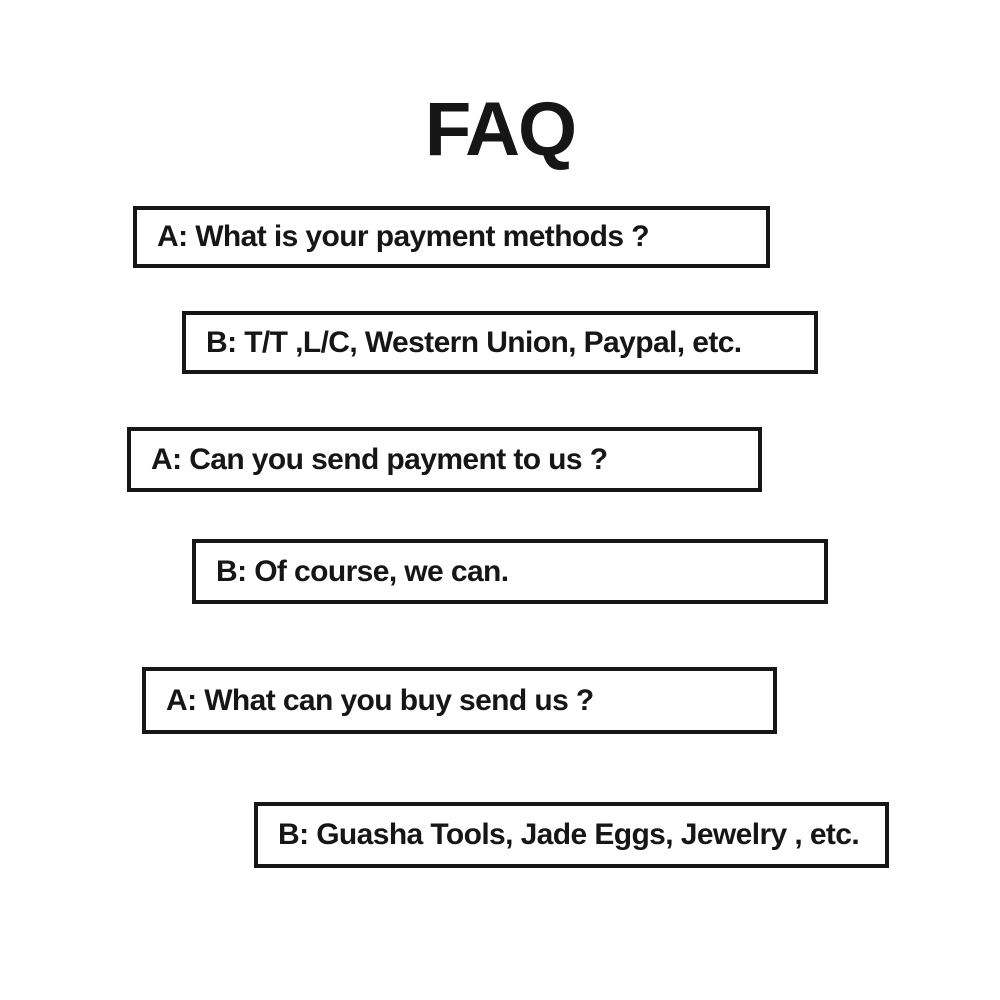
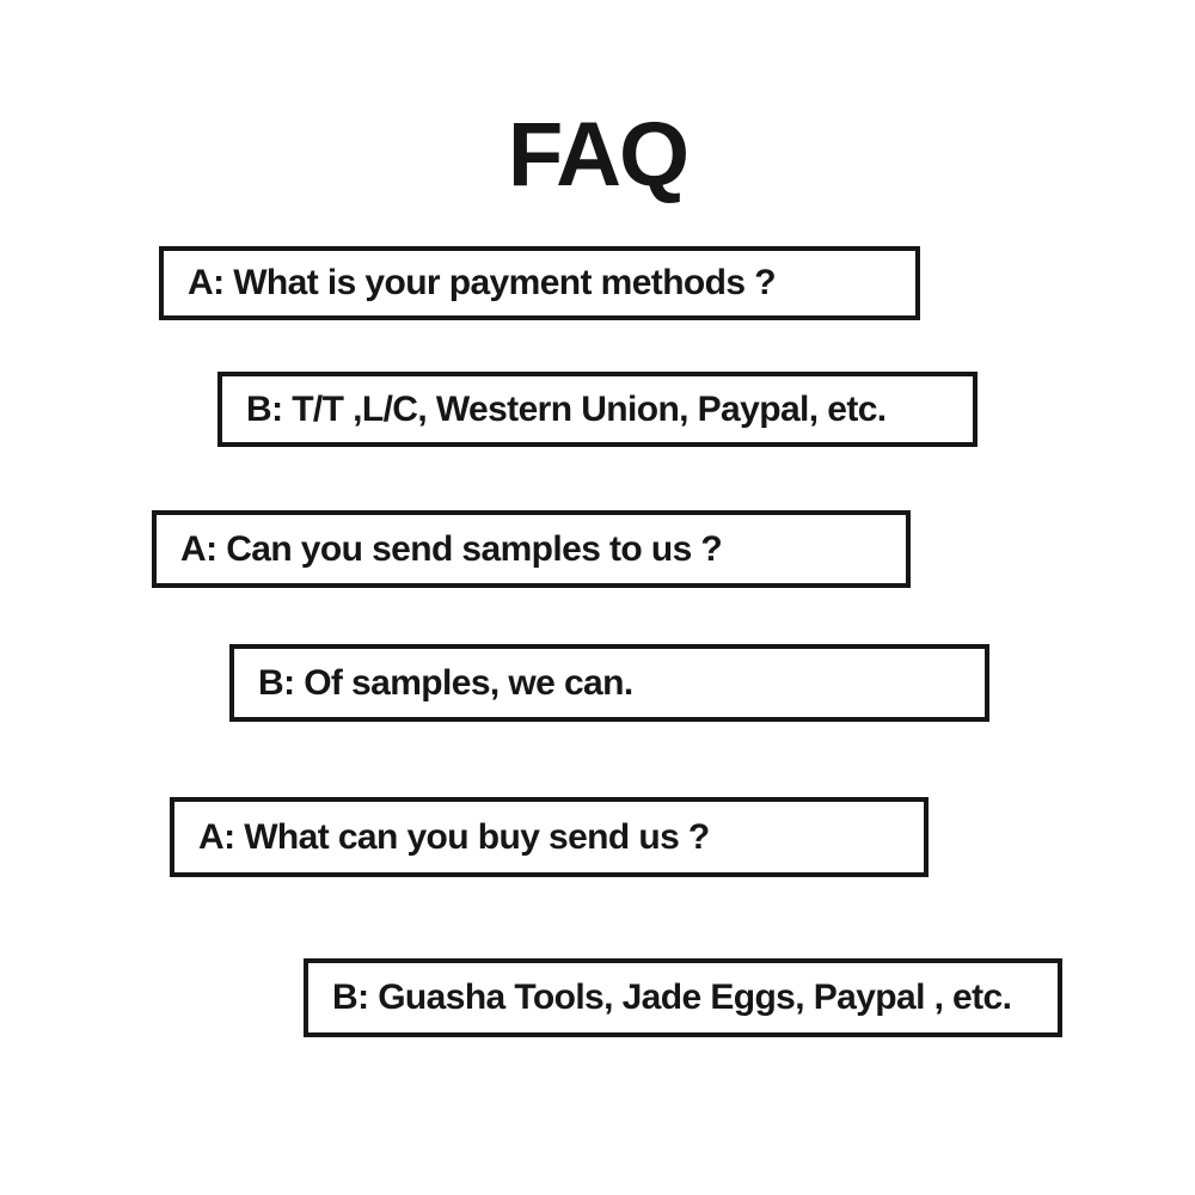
  FAQ
  A: What is your payment methods ?
  B: T/T ,L/C, Western Union, Paypal, etc.
- A: Can you send payment to us ?
+ A: Can you send samples to us ?
- B: Of course, we can.
+ B: Of samples, we can.
  A: What can you buy send us ?
- B: Guasha Tools, Jade Eggs, Jewelry , etc.
+ B: Guasha Tools, Jade Eggs, Paypal , etc.
